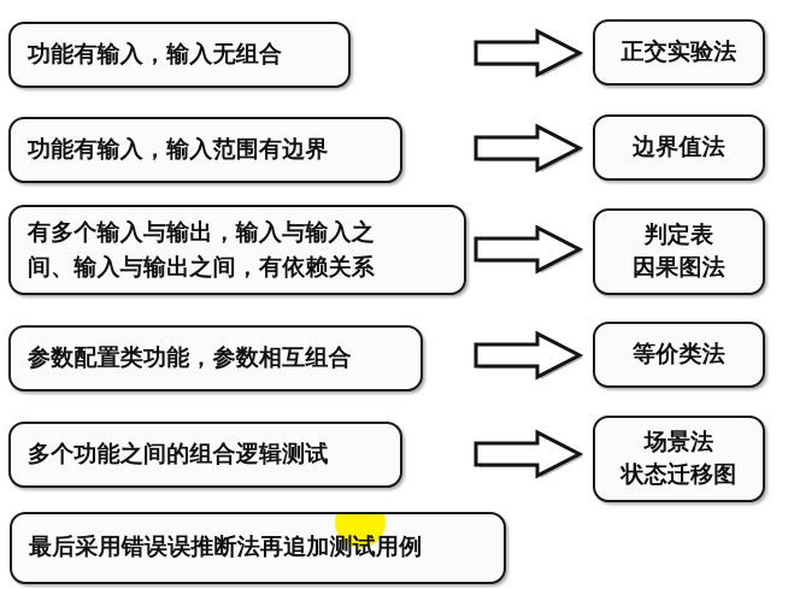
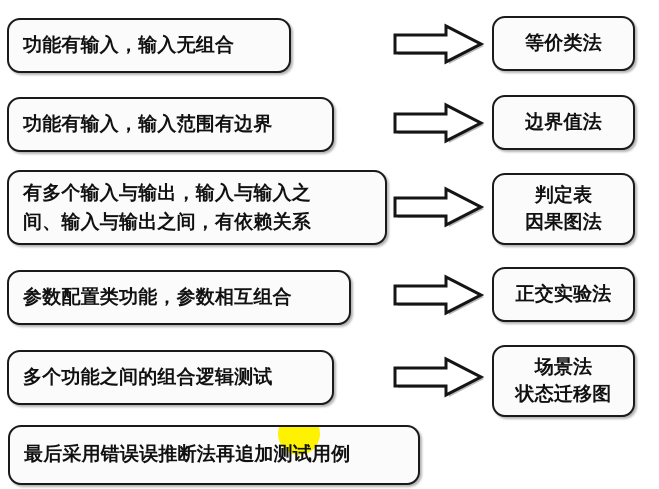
  功能有输入，输入无组合
- 正交实验法
+ 等价类法
  功能有输入，输入范围有边界
  边界值法
  有多个输入与输出，输入与输入之
  间、输入与输出之间，有依赖关系
  判定表
  因果图法
  参数配置类功能，参数相互组合
- 等价类法
+ 正交实验法
  多个功能之间的组合逻辑测试
  场景法
  状态迁移图
  最后采用错误误推断法再追加测试用例
